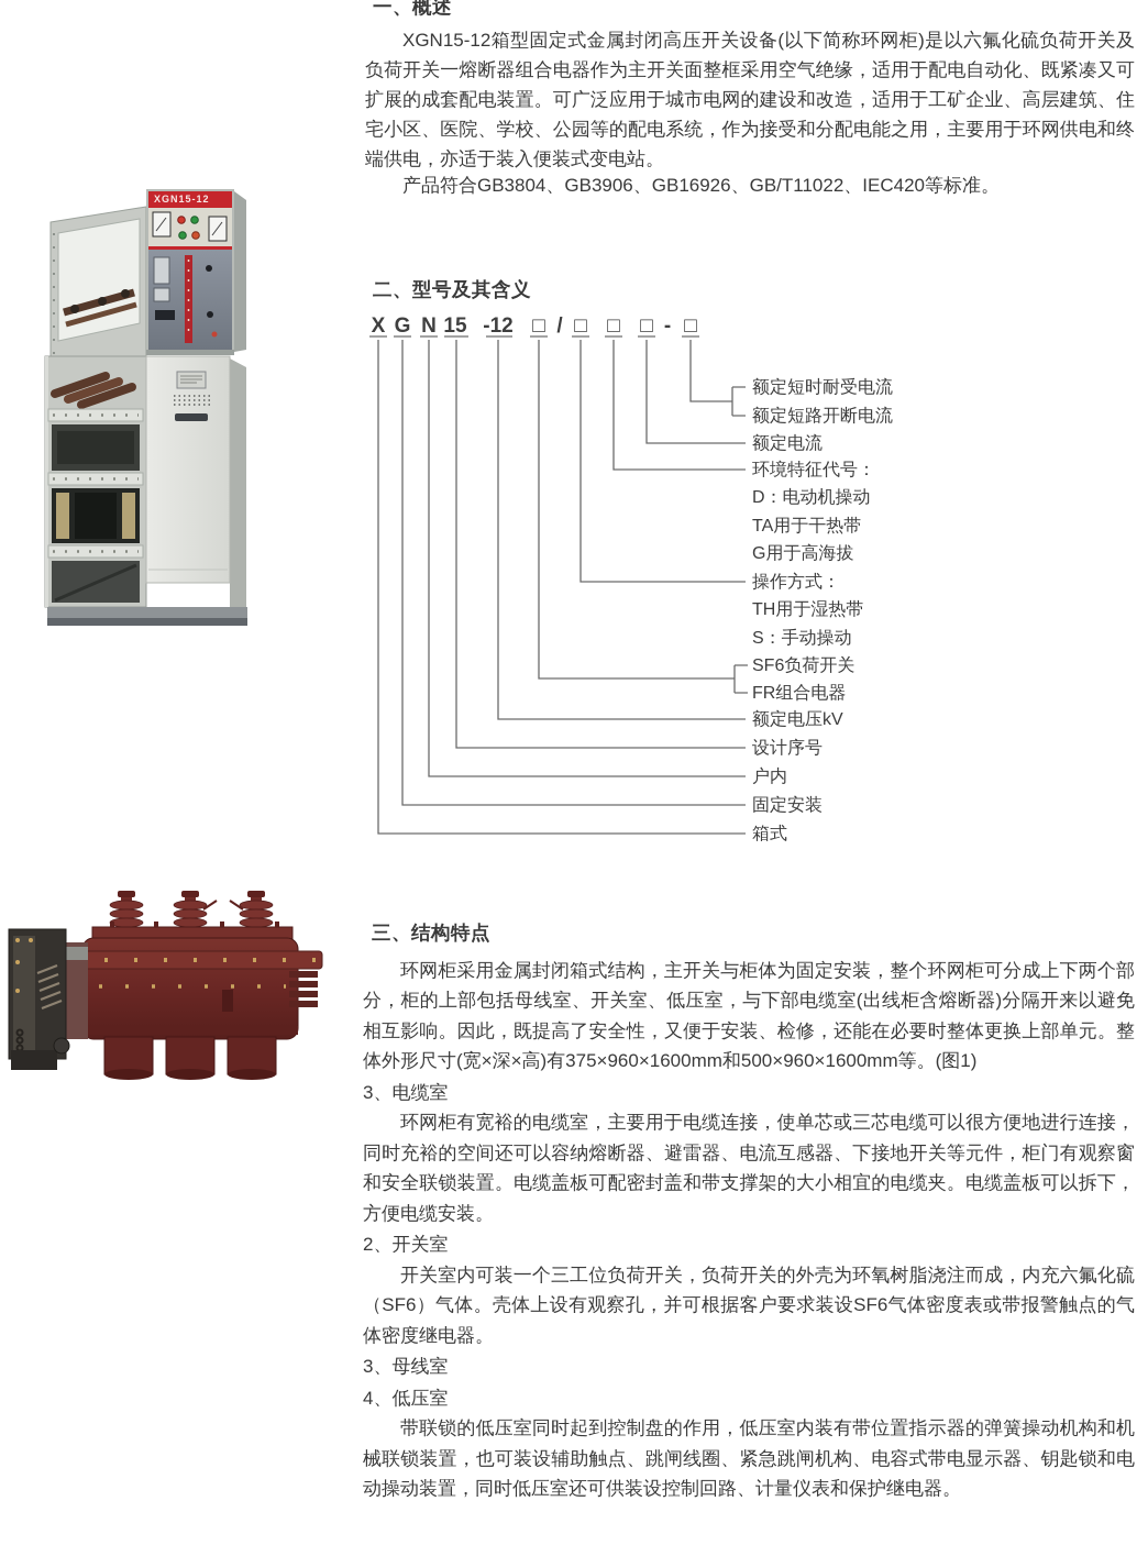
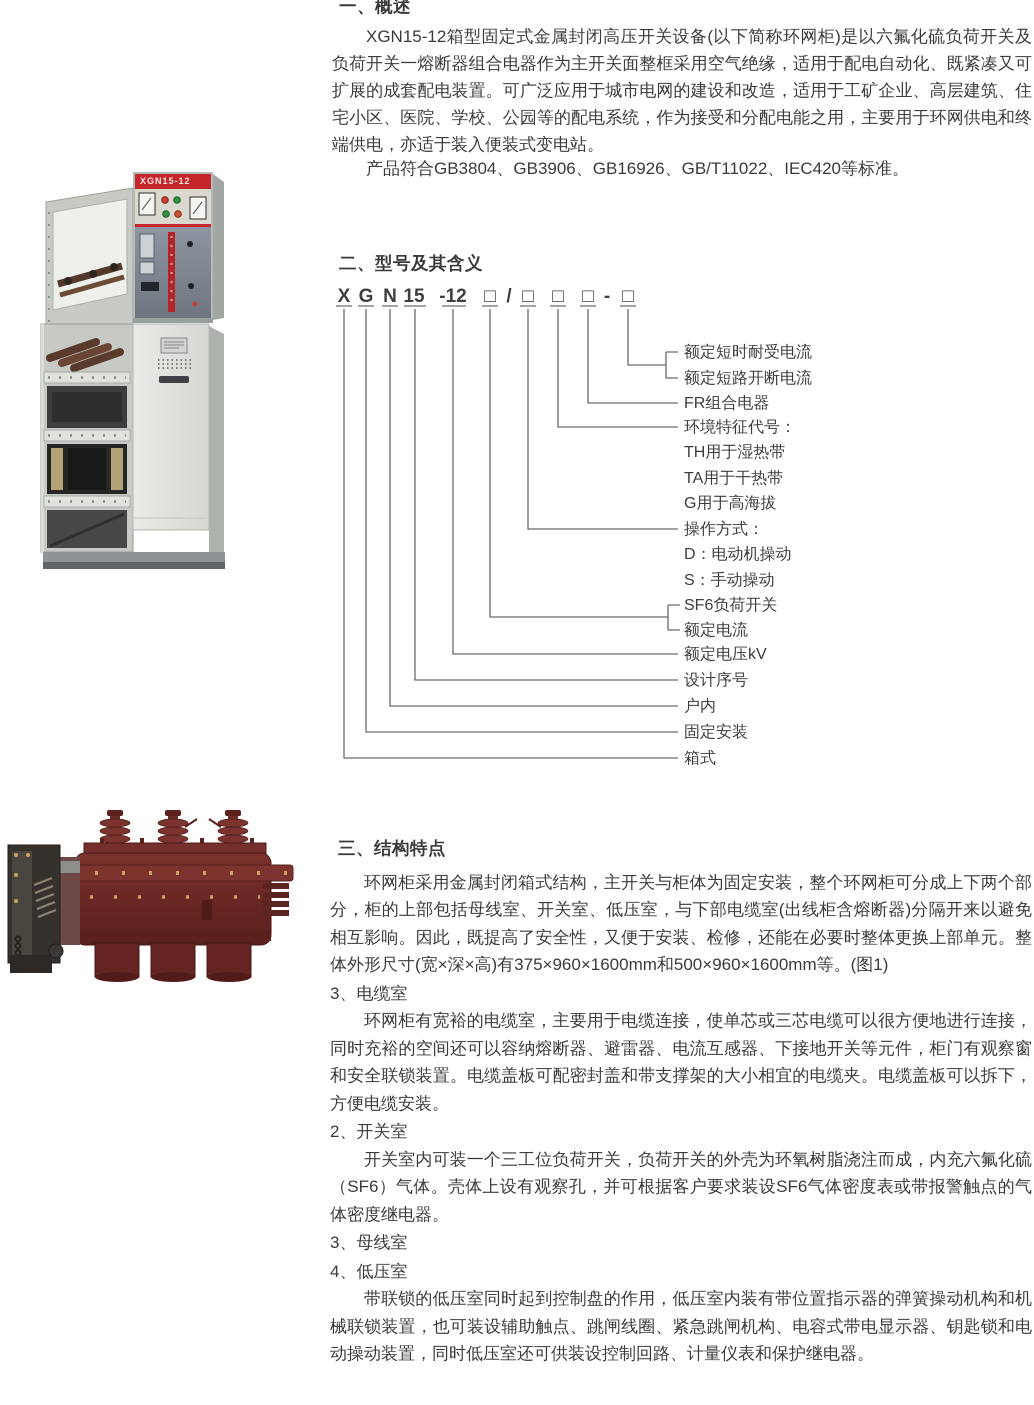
  一、概述
  XGN15-12箱型固定式金属封闭高压开关设备(以下简称环网柜)是以六氟化硫负荷开关及负荷开关一熔断器组合电器作为主开关面整框采用空气绝缘，适用于配电自动化、既紧凑又可扩展的成套配电装置。可广泛应用于城市电网的建设和改造，适用于工矿企业、高层建筑、住宅小区、医院、学校、公园等的配电系统，作为接受和分配电能之用，主要用于环网供电和终端供电，亦适于装入便装式变电站。
  产品符合GB3804、GB3906、GB16926、GB/T11022、IEC420等标准。
  XGN15-12
  二、型号及其含义
  X
  G
  N
  15
  -12
  □
  /
  □
  □
  □
  -
  □
  额定短时耐受电流
  额定短路开断电流
- 额定电流
+ FR组合电器
  环境特征代号：
- D：电动机操动
+ TH用于湿热带
  TA用于干热带
  G用于高海拔
  操作方式：
- TH用于湿热带
+ D：电动机操动
  S：手动操动
  SF6负荷开关
- FR组合电器
+ 额定电流
  额定电压kV
  设计序号
  户内
  固定安装
  箱式
  三、结构特点
  环网柜采用金属封闭箱式结构，主开关与柜体为固定安装，整个环网柜可分成上下两个部分，柜的上部包括母线室、开关室、低压室，与下部电缆室(出线柜含熔断器)分隔开来以避免相互影响。因此，既提高了安全性，又便于安装、检修，还能在必要时整体更换上部单元。整体外形尺寸(宽×深×高)有375×960×1600mm和500×960×1600mm等。(图1)
  3、电缆室
  环网柜有宽裕的电缆室，主要用于电缆连接，使单芯或三芯电缆可以很方便地进行连接，同时充裕的空间还可以容纳熔断器、避雷器、电流互感器、下接地开关等元件，柜门有观察窗和安全联锁装置。电缆盖板可配密封盖和带支撑架的大小相宜的电缆夹。电缆盖板可以拆下，方便电缆安装。
  2、开关室
  开关室内可装一个三工位负荷开关，负荷开关的外壳为环氧树脂浇注而成，内充六氟化硫（SF6）气体。壳体上设有观察孔，并可根据客户要求装设SF6气体密度表或带报警触点的气体密度继电器。
  3、母线室
  4、低压室
  带联锁的低压室同时起到控制盘的作用，低压室内装有带位置指示器的弹簧操动机构和机械联锁装置，也可装设辅助触点、跳闸线圈、紧急跳闸机构、电容式带电显示器、钥匙锁和电动操动装置，同时低压室还可供装设控制回路、计量仪表和保护继电器。
